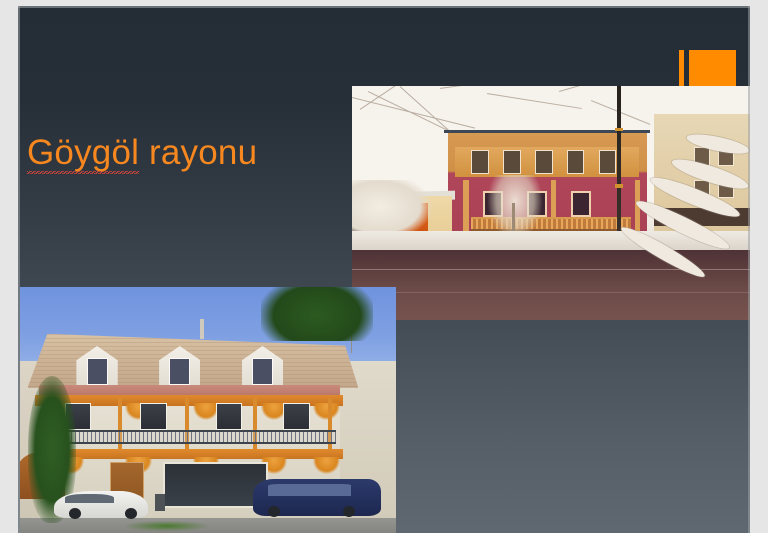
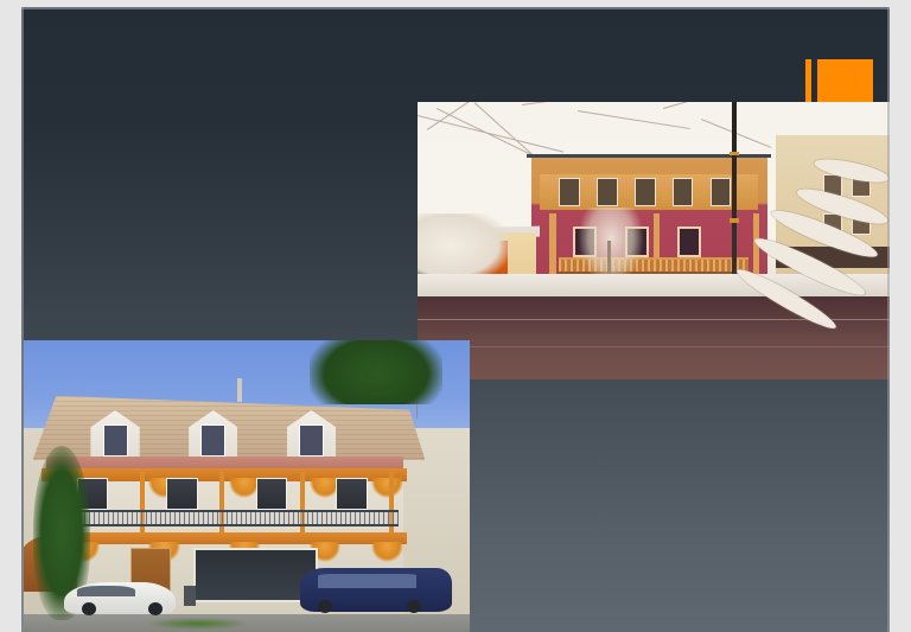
- Göygöl rayonu
